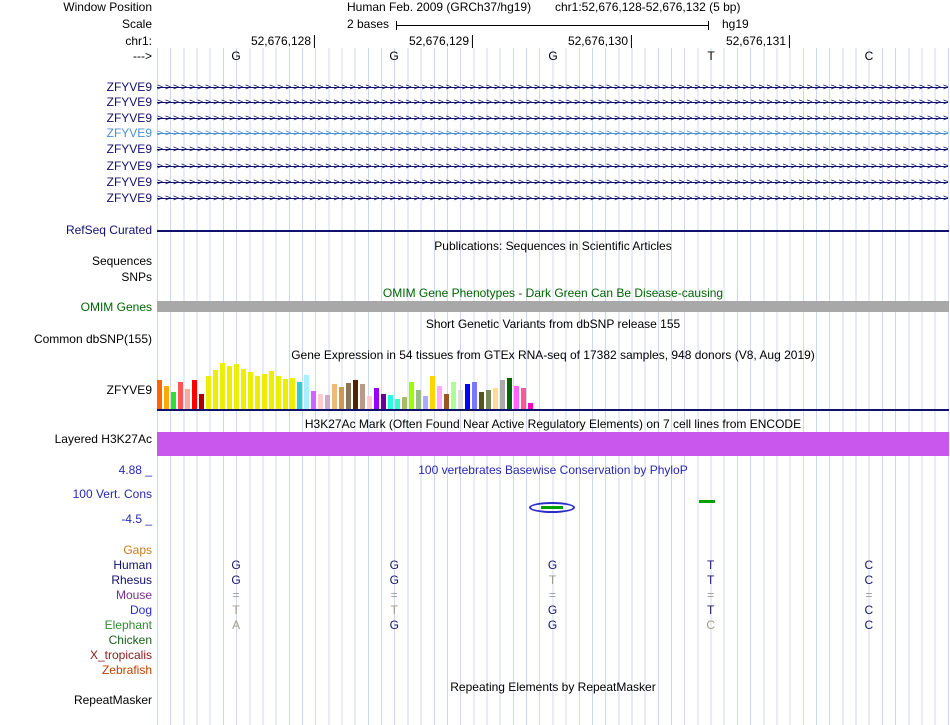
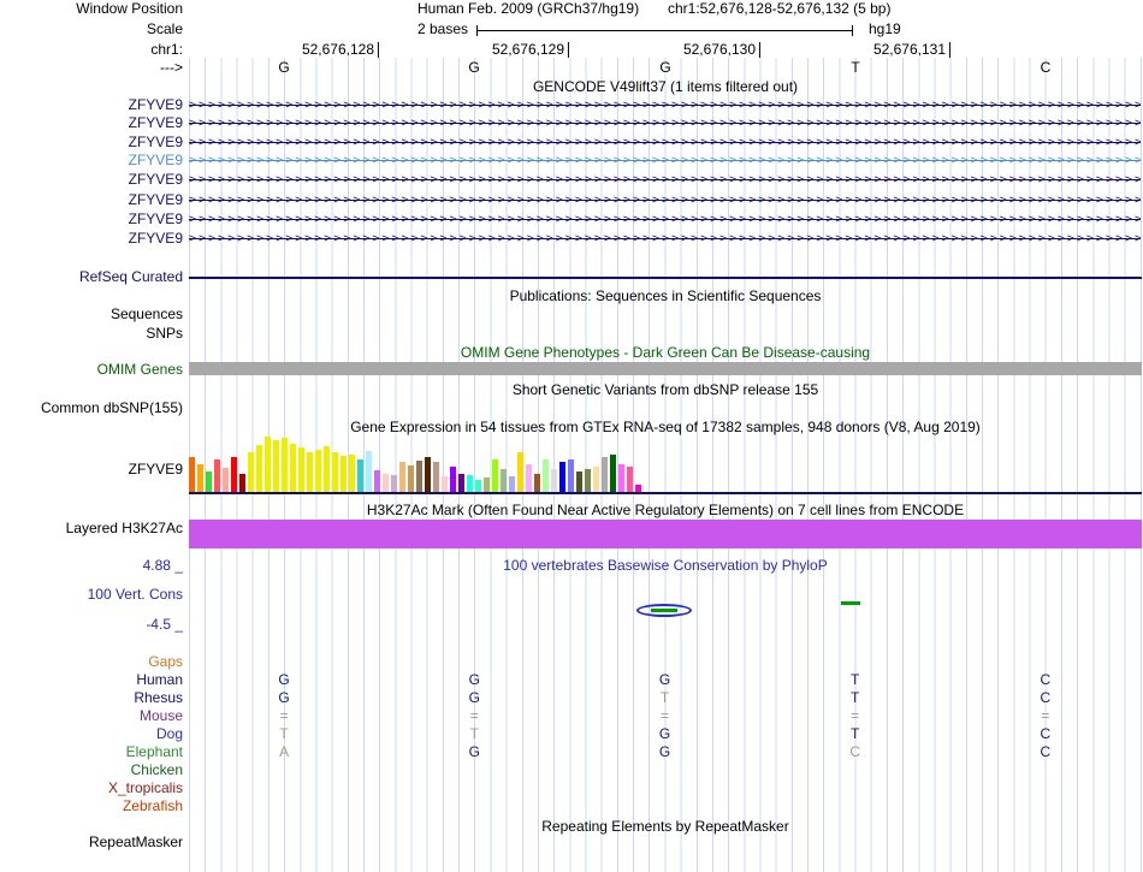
  Window Position
  Human Feb. 2009 (GRCh37/hg19)
  chr1:52,676,128-52,676,132 (5 bp)
  Scale
  2 bases
  hg19
  chr1:
  52,676,128
  52,676,129
  52,676,130
  52,676,131
  --->
  G
  G
  G
  T
  C
+ GENCODE V49lift37 (1 items filtered out)
  ZFYVE9
  >>>>>>>>>>>>>>>>>>>>>>>>>>>>>>>>>>>>>>>>>>>>>>>>>>>>>>>>>>>>>>>>>>>>>>>>>>>>>>>>>>>>>>>>>>>>>>>>>>>
  ZFYVE9
  >>>>>>>>>>>>>>>>>>>>>>>>>>>>>>>>>>>>>>>>>>>>>>>>>>>>>>>>>>>>>>>>>>>>>>>>>>>>>>>>>>>>>>>>>>>>>>>>>>>
  ZFYVE9
  >>>>>>>>>>>>>>>>>>>>>>>>>>>>>>>>>>>>>>>>>>>>>>>>>>>>>>>>>>>>>>>>>>>>>>>>>>>>>>>>>>>>>>>>>>>>>>>>>>>
  ZFYVE9
  >>>>>>>>>>>>>>>>>>>>>>>>>>>>>>>>>>>>>>>>>>>>>>>>>>>>>>>>>>>>>>>>>>>>>>>>>>>>>>>>>>>>>>>>>>>>>>>>>>>
  ZFYVE9
  >>>>>>>>>>>>>>>>>>>>>>>>>>>>>>>>>>>>>>>>>>>>>>>>>>>>>>>>>>>>>>>>>>>>>>>>>>>>>>>>>>>>>>>>>>>>>>>>>>>
  ZFYVE9
  >>>>>>>>>>>>>>>>>>>>>>>>>>>>>>>>>>>>>>>>>>>>>>>>>>>>>>>>>>>>>>>>>>>>>>>>>>>>>>>>>>>>>>>>>>>>>>>>>>>
  ZFYVE9
  >>>>>>>>>>>>>>>>>>>>>>>>>>>>>>>>>>>>>>>>>>>>>>>>>>>>>>>>>>>>>>>>>>>>>>>>>>>>>>>>>>>>>>>>>>>>>>>>>>>
  ZFYVE9
  >>>>>>>>>>>>>>>>>>>>>>>>>>>>>>>>>>>>>>>>>>>>>>>>>>>>>>>>>>>>>>>>>>>>>>>>>>>>>>>>>>>>>>>>>>>>>>>>>>>
  RefSeq Curated
- Publications: Sequences in Scientific Articles
+ Publications: Sequences in Scientific Sequences
  Sequences
  SNPs
  OMIM Gene Phenotypes - Dark Green Can Be Disease-causing
  OMIM Genes
  Short Genetic Variants from dbSNP release 155
  Common dbSNP(155)
  Gene Expression in 54 tissues from GTEx RNA-seq of 17382 samples, 948 donors (V8, Aug 2019)
  ZFYVE9
  H3K27Ac Mark (Often Found Near Active Regulatory Elements) on 7 cell lines from ENCODE
  Layered H3K27Ac
  100 vertebrates Basewise Conservation by PhyloP
  4.88 _
  100 Vert. Cons
  -4.5 _
  Gaps
  Human
  G
  G
  G
  T
  C
  Rhesus
  G
  G
  T
  T
  C
  Mouse
  =
  =
  =
  =
  =
  Dog
  T
  T
  G
  T
  C
  Elephant
  A
  G
  G
  C
  C
  Chicken
  X_tropicalis
  Zebrafish
  Repeating Elements by RepeatMasker
  RepeatMasker
